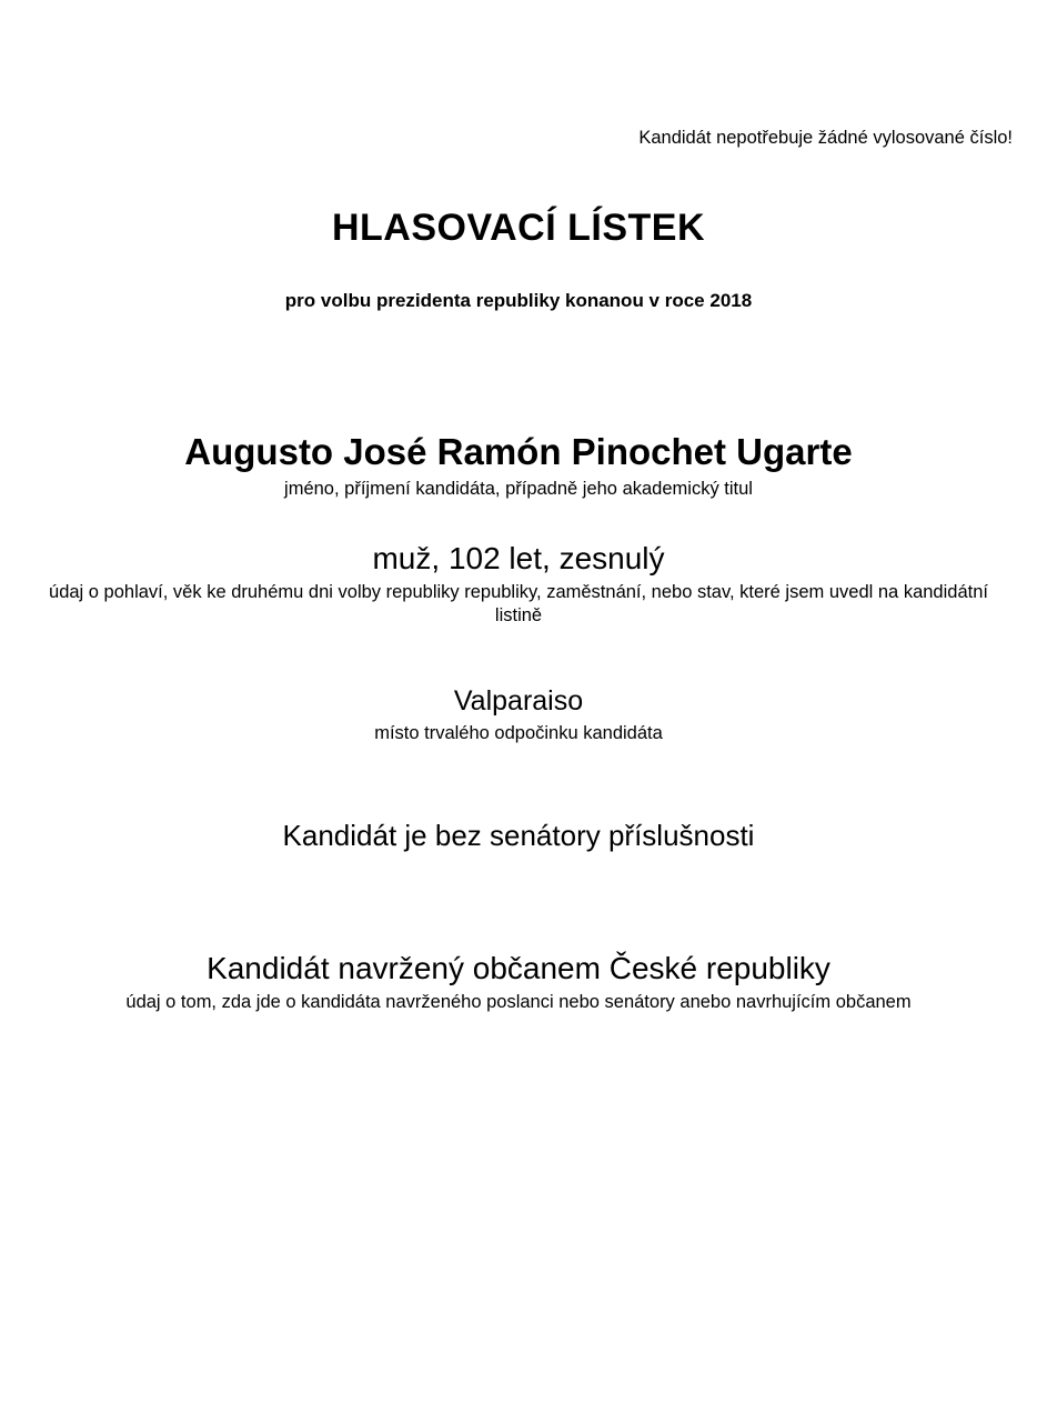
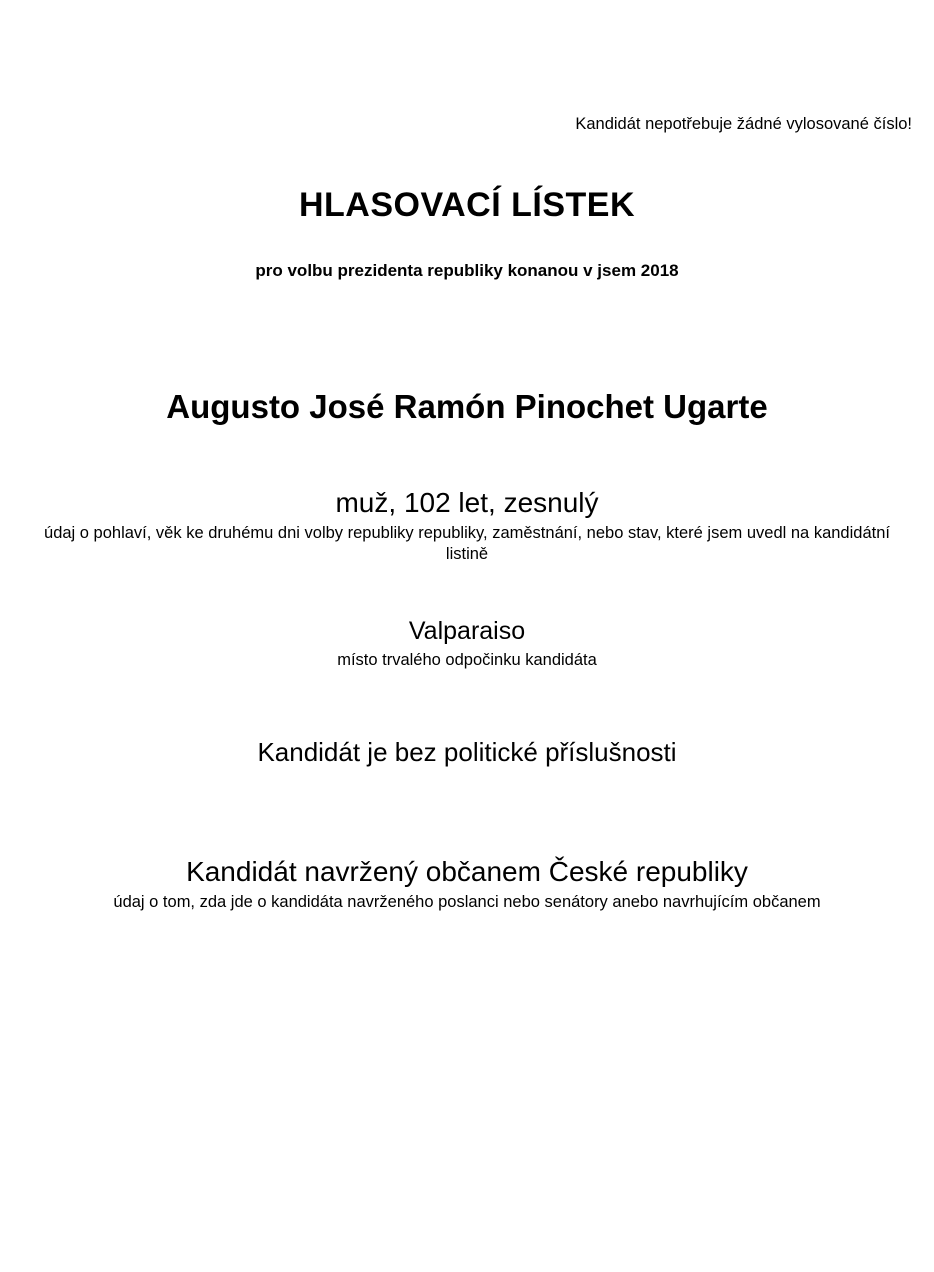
  Kandidát nepotřebuje žádné vylosované číslo!
  HLASOVACÍ LÍSTEK
- pro volbu prezidenta republiky konanou v roce 2018
+ pro volbu prezidenta republiky konanou v jsem 2018
  Augusto José Ramón Pinochet Ugarte
- jméno, příjmení kandidáta, případně jeho akademický titul
  muž, 102 let, zesnulý
  údaj o pohlaví, věk ke druhému dni volby republiky republiky, zaměstnání, nebo stav, které jsem uvedl na kandidátní listině
  Valparaiso
  místo trvalého odpočinku kandidáta
- Kandidát je bez senátory příslušnosti
+ Kandidát je bez politické příslušnosti
  Kandidát navržený občanem České republiky
  údaj o tom, zda jde o kandidáta navrženého poslanci nebo senátory anebo navrhujícím občanem
